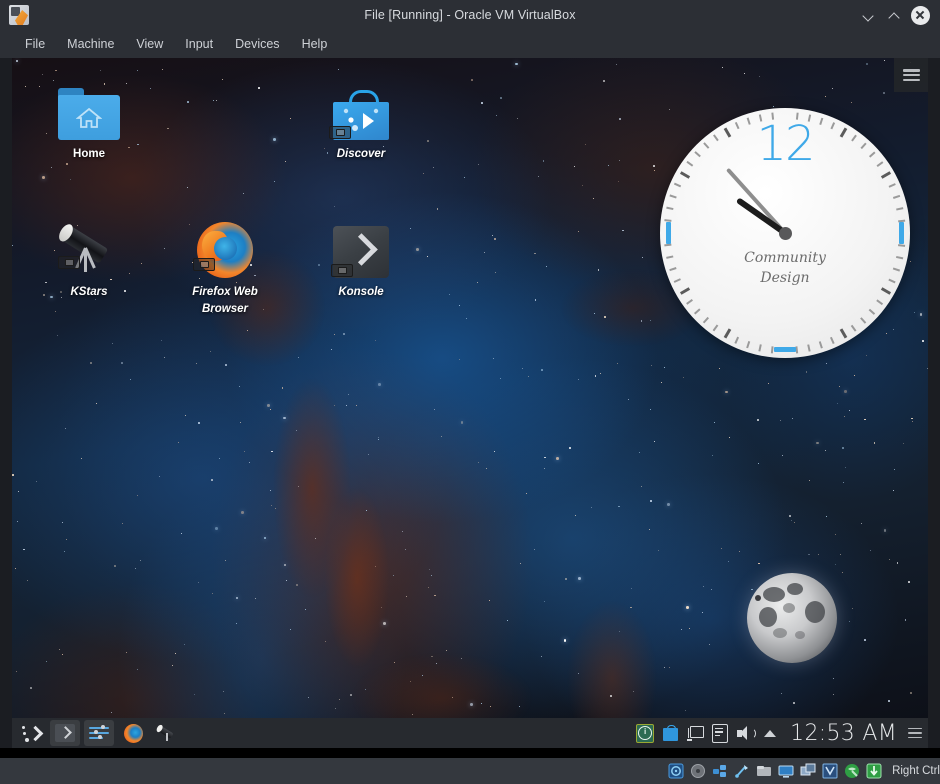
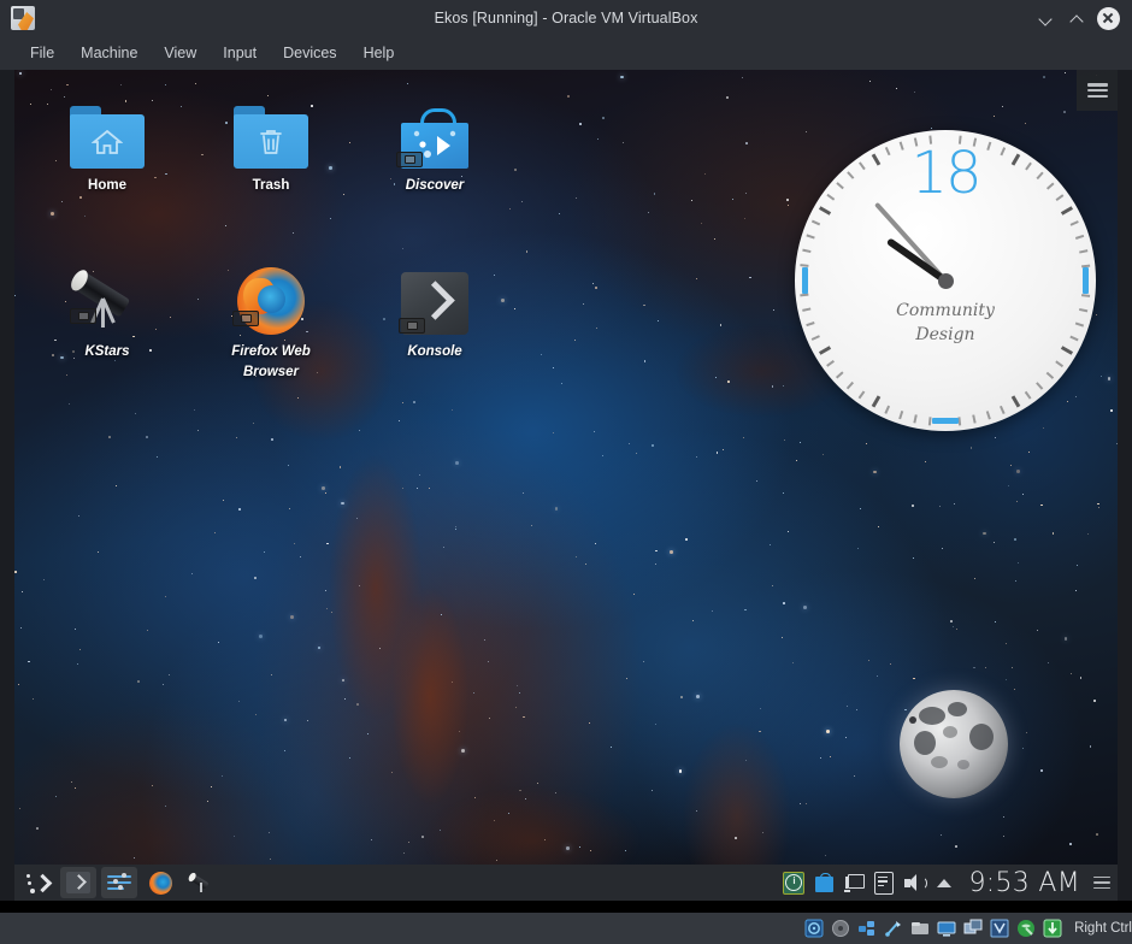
- File [Running] - Oracle VM VirtualBox
+ Ekos [Running] - Oracle VM VirtualBox
  File
  Machine
  View
  Input
  Devices
  Help
  Home
+ Trash
  Discover
  KStars
  Firefox Web Browser
  Konsole
- 12
+ 18
  Community
  Design
  i
- 12:53 AM
+ 9:53 AM
  Right Ctrl
